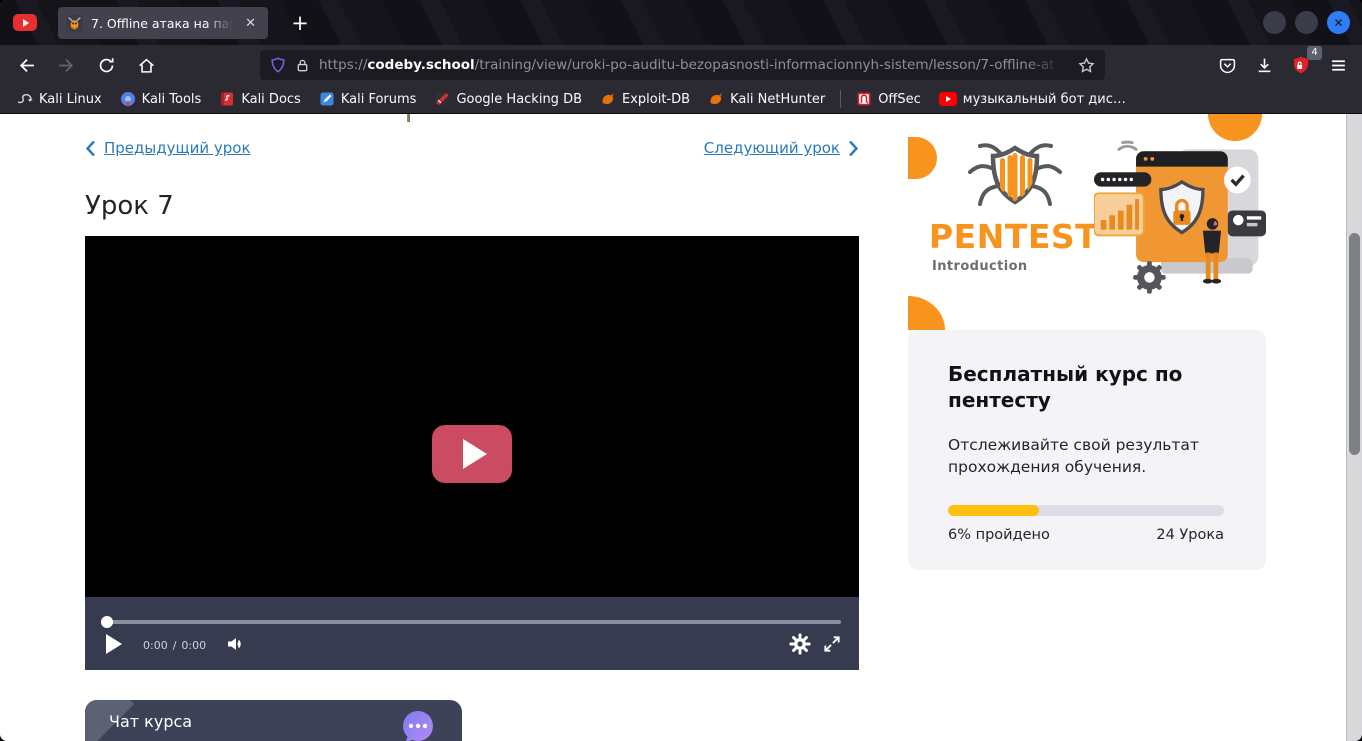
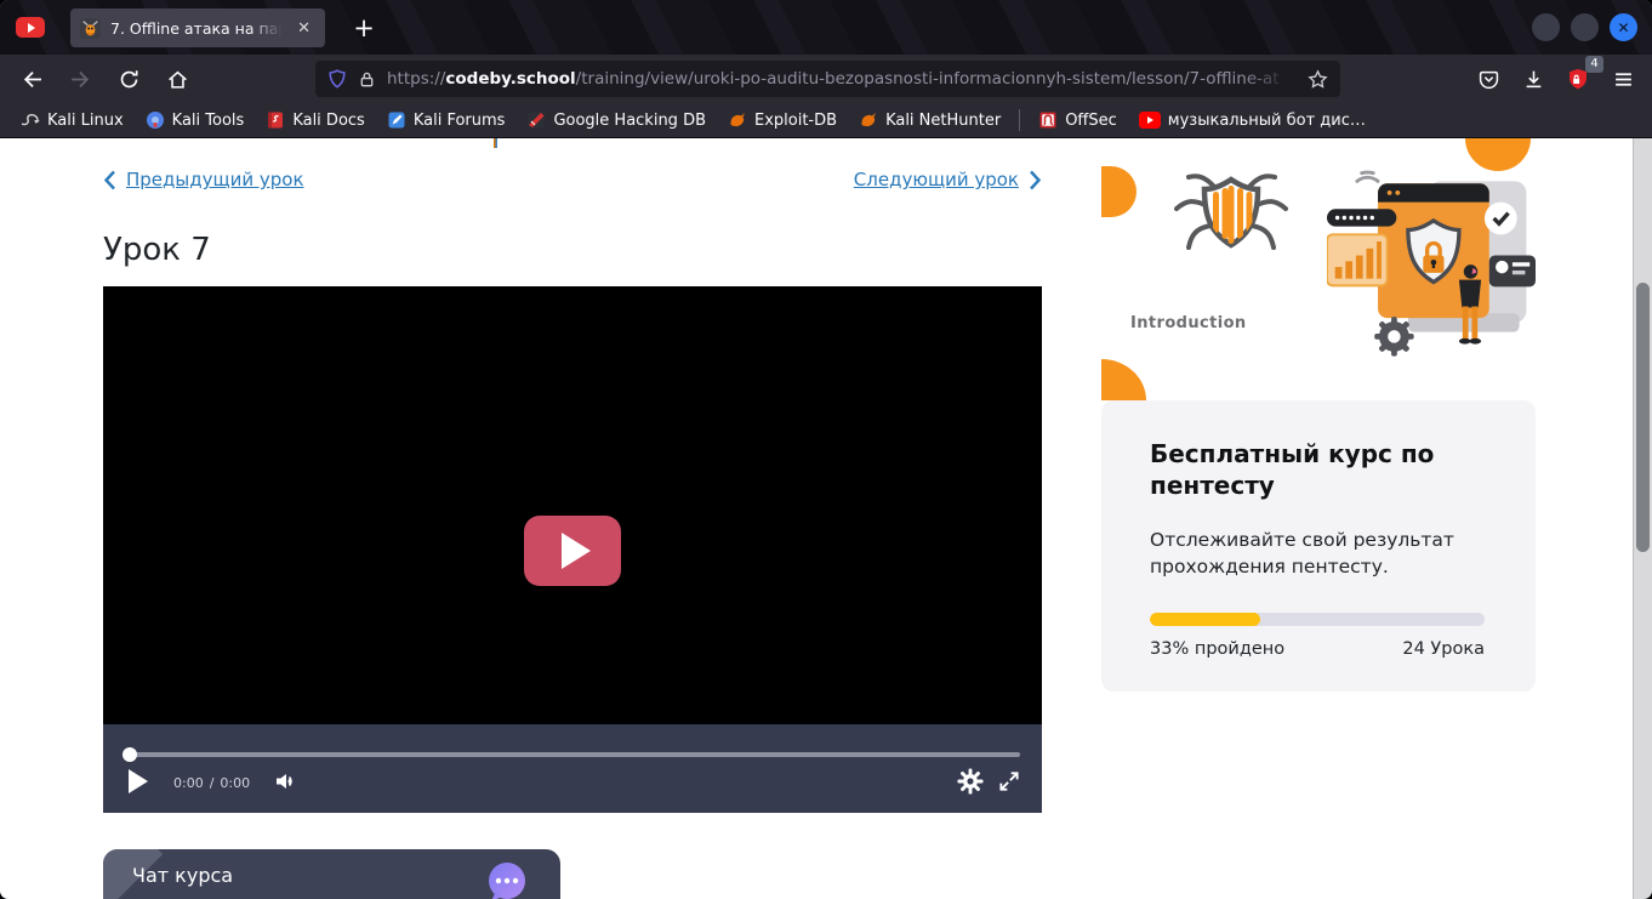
  7. Offline атака на пар
  ✕
  +
  ✕
  https://codeby.school/training/view/uroki-po-auditu-bezopasnosti-informacionnyh-sistem/lesson/7-offlin
  4
  Kali Linux
  Kali Tools
  Kali Docs
  Kali Forums
  Google Hacking DB
  Exploit-DB
  Kali NetHunter
  OffSec
  музыкальный бот дис…
  Предыдущий урок
  Следующий урок
  Урок 7
  0:00
  /
  0:00
  Чат курса
- PENTEST
  Introduction
  Бесплатный курс по пентесту
- Отслеживайте свой результат прохождения обучения.
+ Отслеживайте свой результат прохождения пентесту.
- 6% пройдено
+ 33% пройдено
  24 Урока
